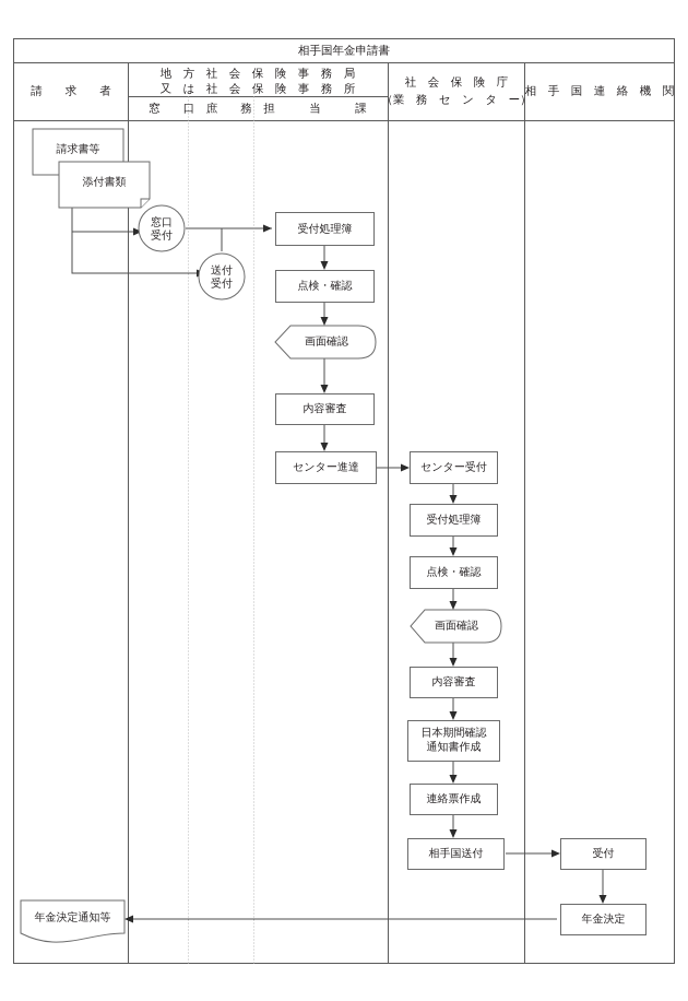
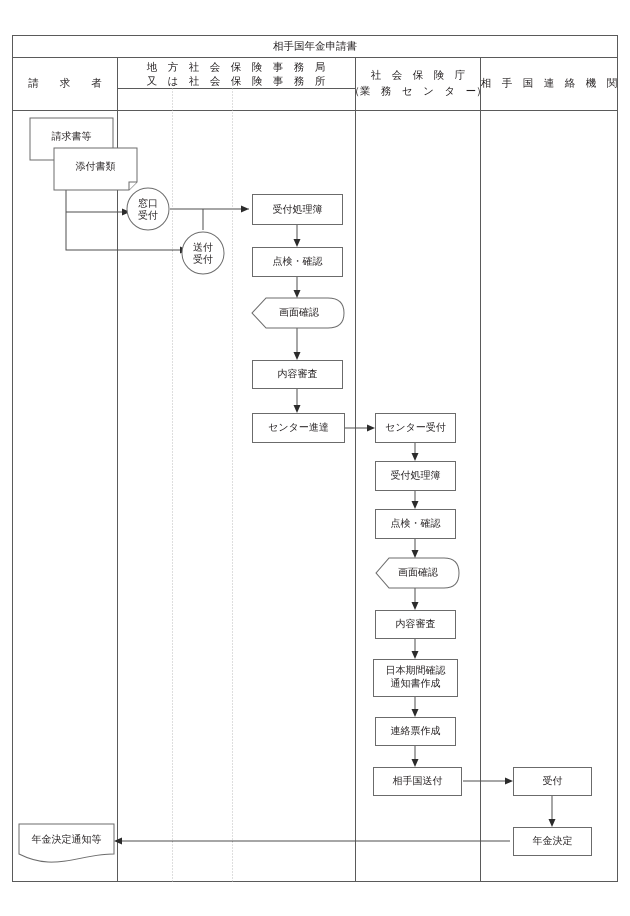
  相手国年金申請書
  請 求 者
  地 方 社 会 保 険 事 務 局
  又 は 社 会 保 険 事 務 所
- 窓 口 庶 務 担 当 課
  社 会 保 険 庁
  （業 務 セ ン タ ー）
  相 手 国 連 絡 機 関
  請求書等
  添付書類
  窓口
  受付
  送付
  受付
  受付処理簿
  点検・確認
  画面確認
  内容審査
  センター進達
  センター受付
  受付処理簿
  点検・確認
  画面確認
  内容審査
  日本期間確認
  通知書作成
  連絡票作成
  相手国送付
  受付
  年金決定
  年金決定通知等
